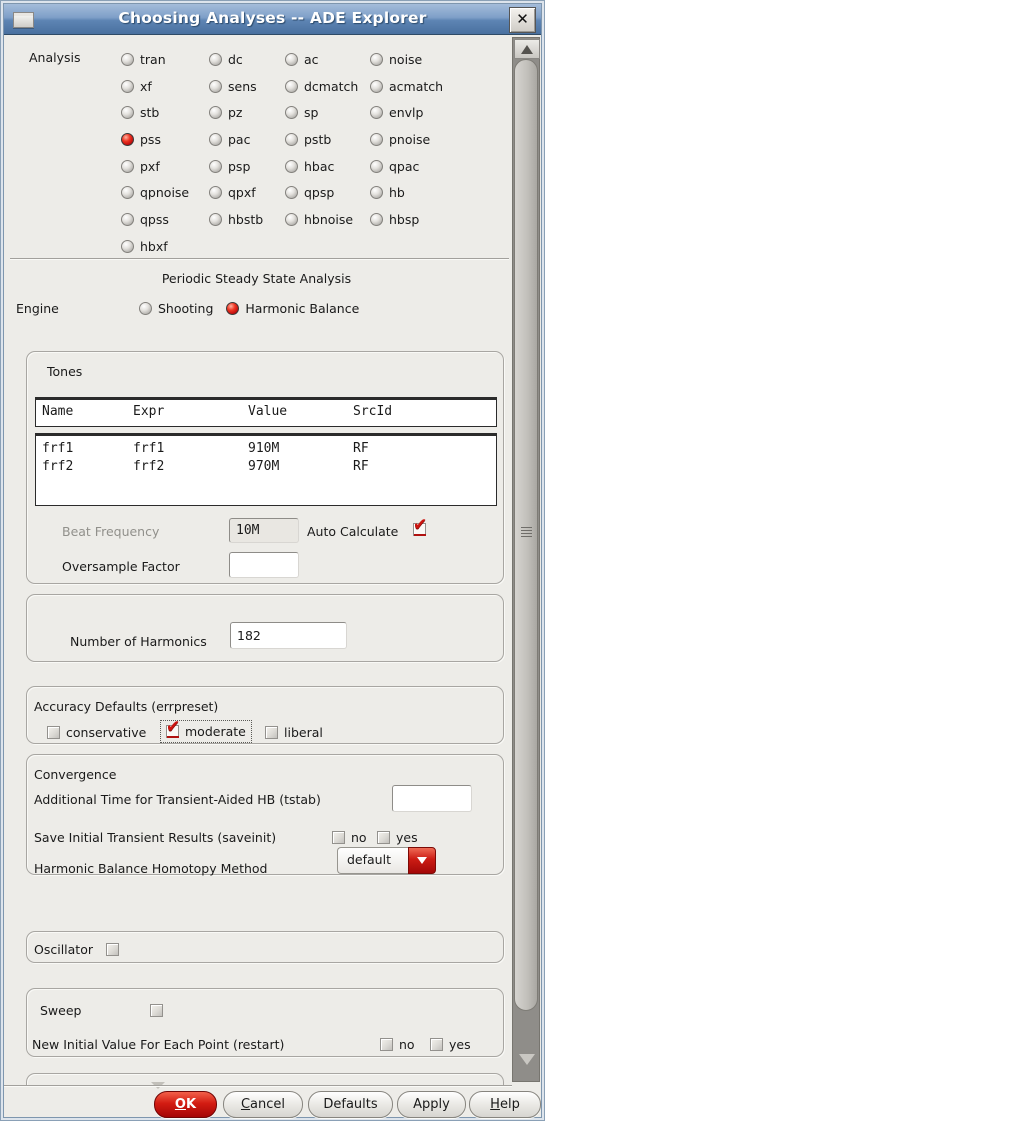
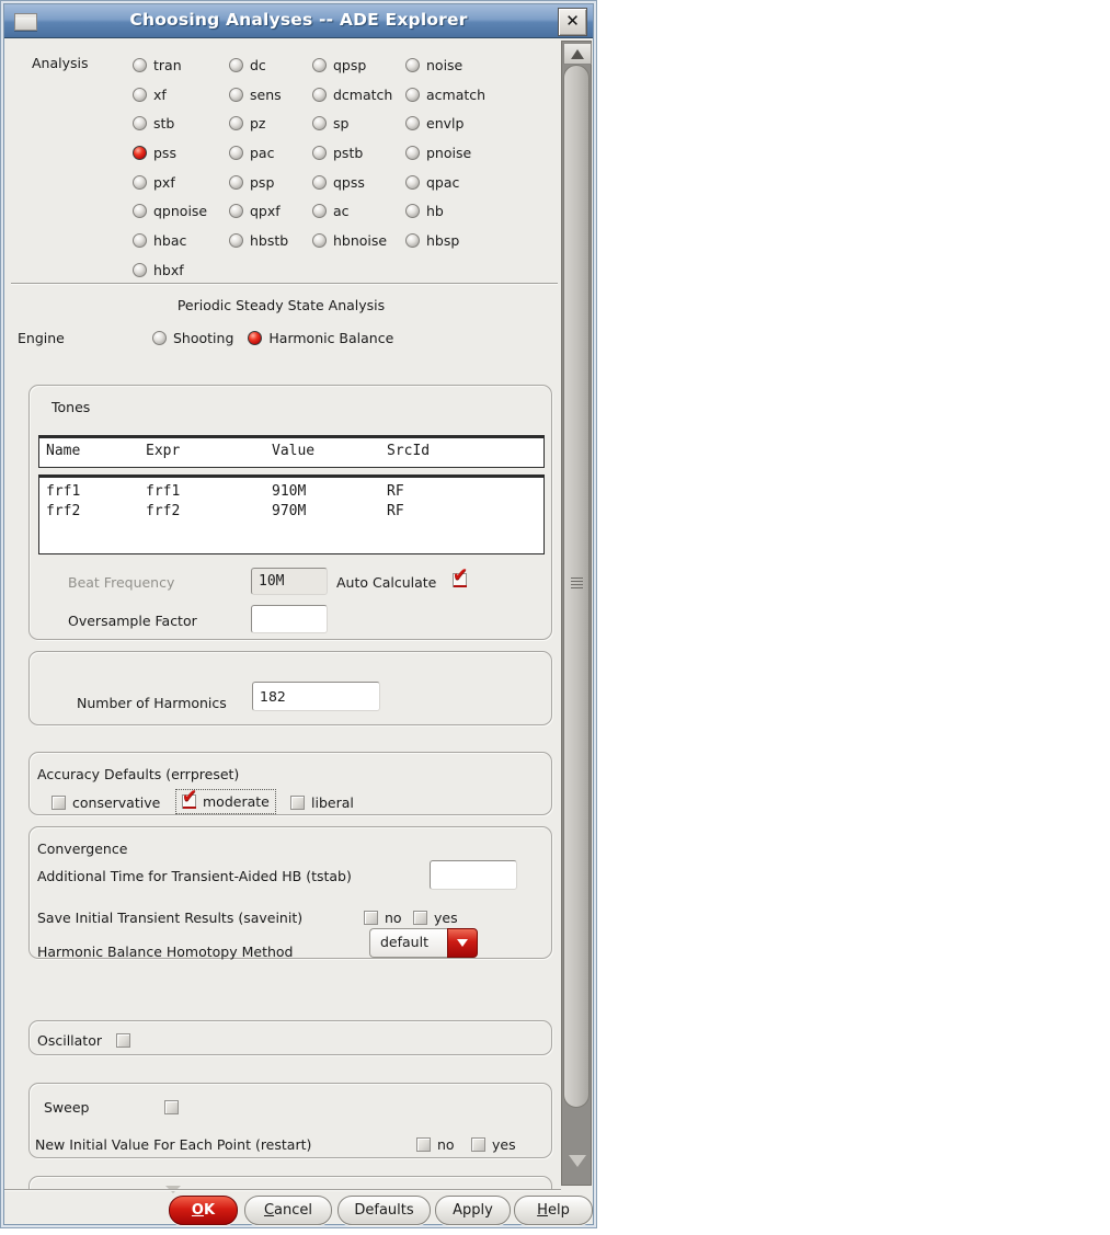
  Choosing Analyses -- ADE Explorer
  ✕
  Analysis
  tran
  dc
- ac
+ qpsp
  noise
  xf
  sens
  dcmatch
  acmatch
  stb
  pz
  sp
  envlp
  pss
  pac
  pstb
  pnoise
  pxf
  psp
- hbac
+ qpss
  qpac
  qpnoise
  qpxf
- qpsp
+ ac
  hb
- qpss
+ hbac
  hbstb
  hbnoise
  hbsp
  hbxf
  Periodic Steady State Analysis
  Engine
  Shooting
  Harmonic Balance
  Tones
  Name
  Expr
  Value
  SrcId
  frf1
  frf1
  910M
  RF
  frf2
  frf2
  970M
  RF
  Beat Frequency
  10M
  Auto Calculate
  Oversample Factor
  Number of Harmonics
  182
  Accuracy Defaults (errpreset)
  conservative
  moderate
  liberal
  Convergence
  Additional Time for Transient-Aided HB (tstab)
  Save Initial Transient Results (saveinit)
  no
  yes
  Harmonic Balance Homotopy Method
  default
  Oscillator
  Sweep
  New Initial Value For Each Point (restart)
  no
  yes
  OK
  Cancel
  Defaults
  Apply
  Help
